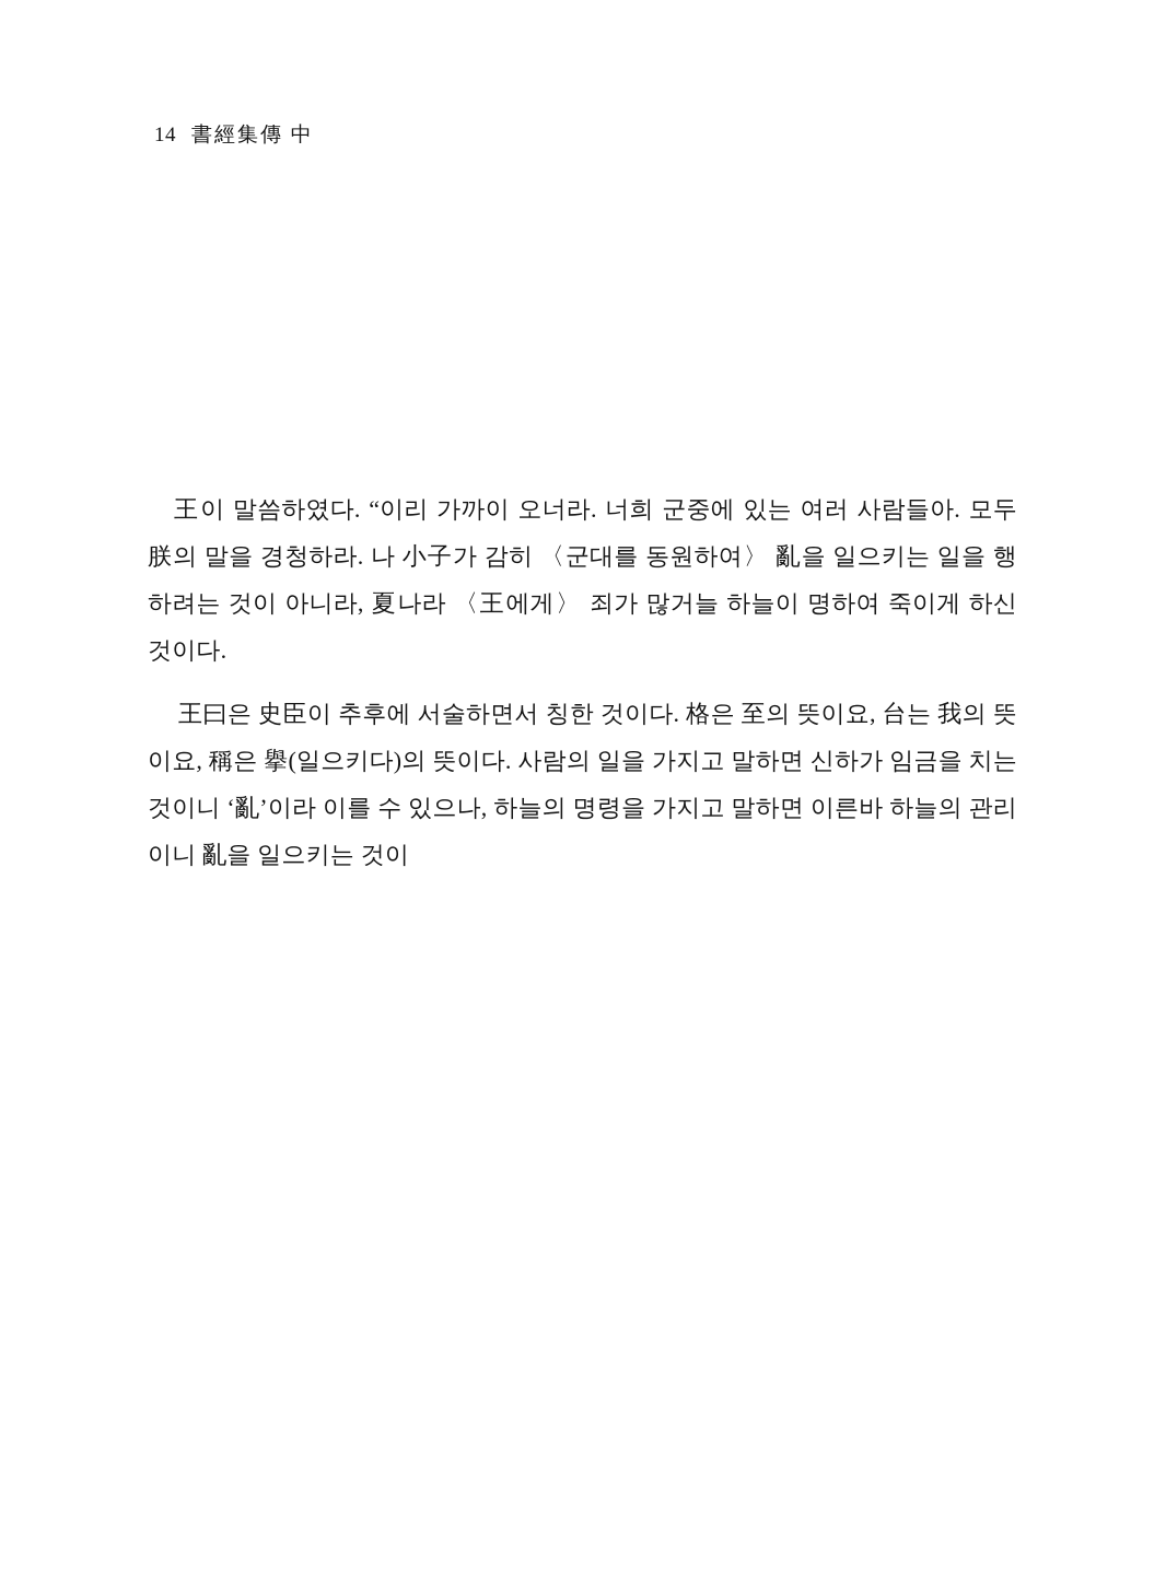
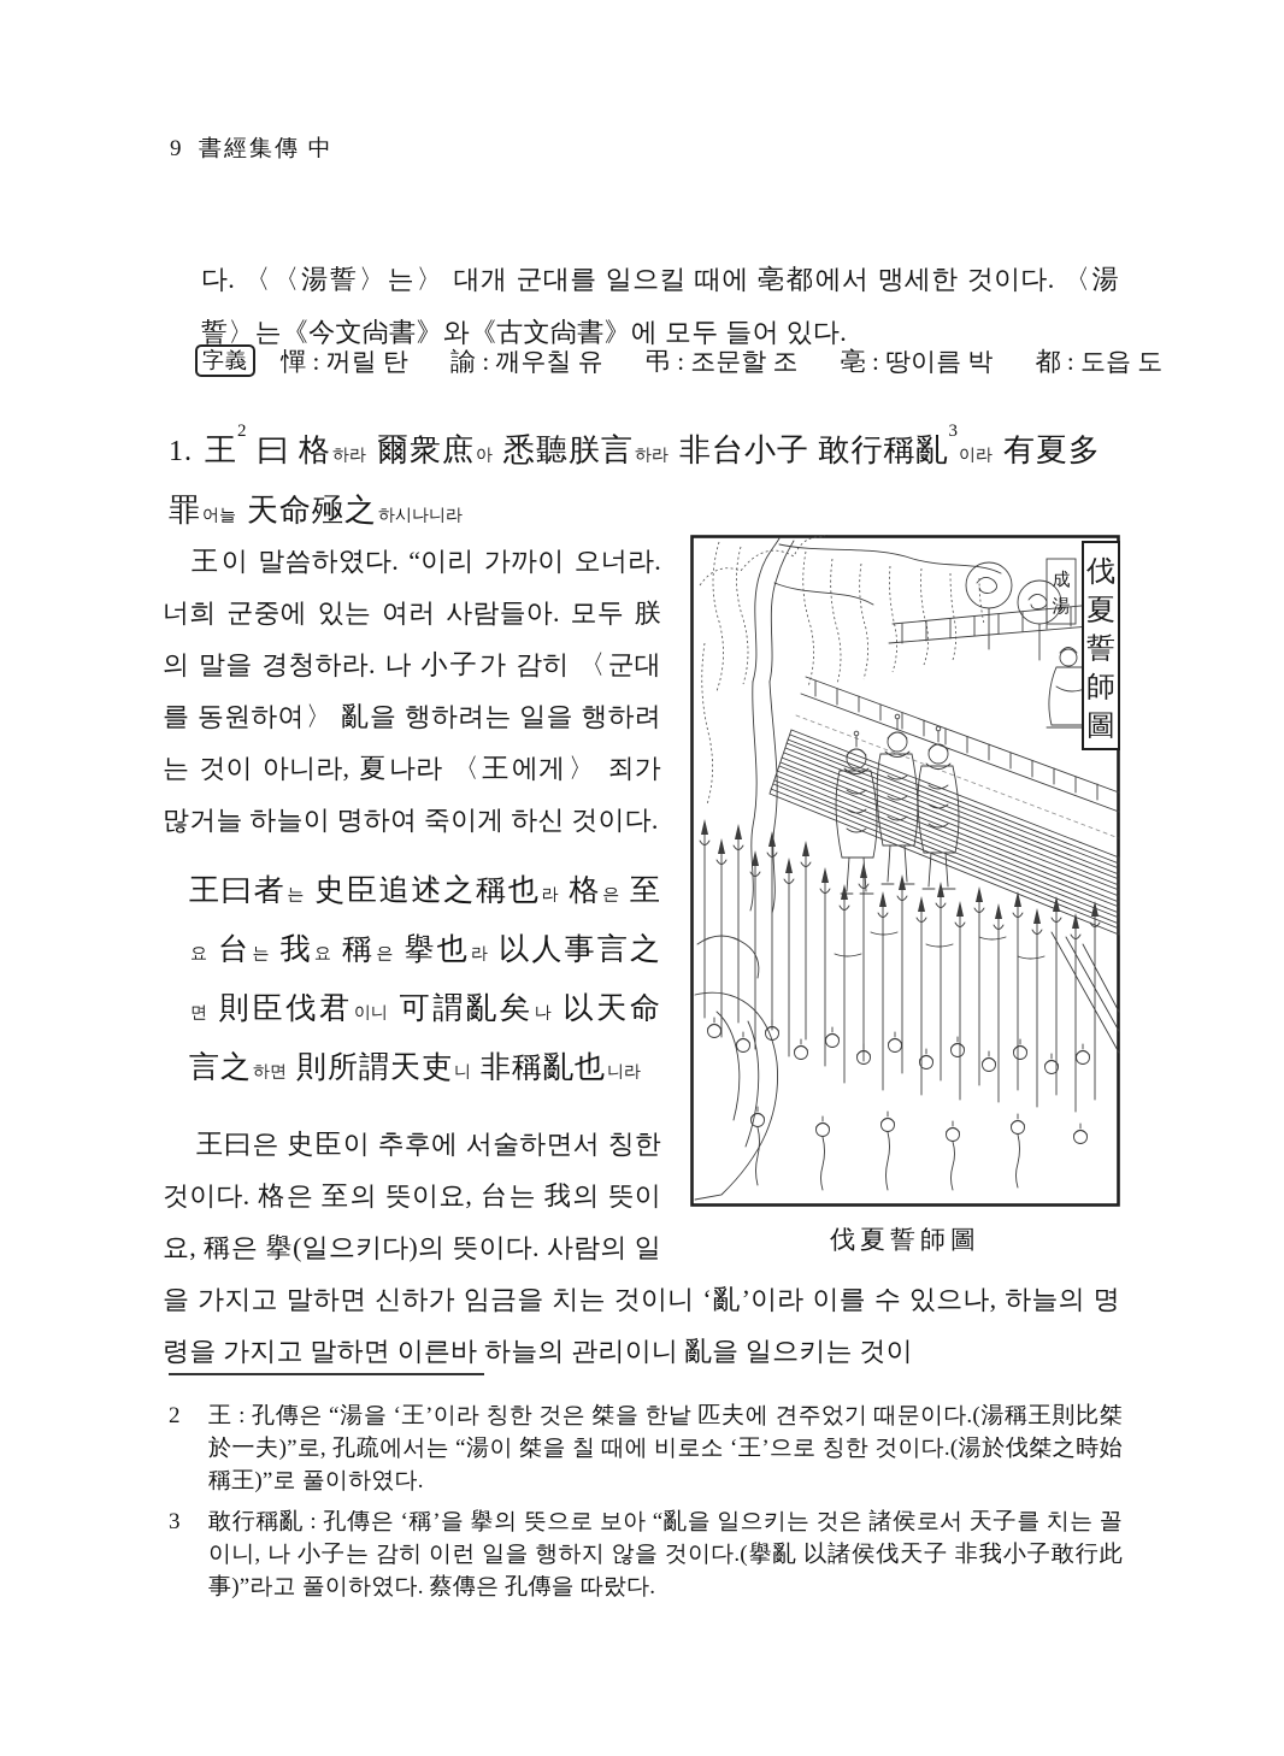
- 14 書經集傳 中
+ 9 書經集傳 中
+ 다. 〈〈湯誓〉는〉 대개 군대를 일으킬 때에 亳都에서 맹세한 것이다. 〈湯誓〉는《今文尙書》와《古文尙書》에 모두 들어 있다.
+ 字義 憚 : 꺼릴 탄 諭 : 깨우칠 유 弔 : 조문할 조 亳 : 땅이름 박 都 : 도읍 도
+ 1. 王2曰 格하라 爾衆庶아 悉聽朕言하라 非台小子 敢行稱亂3이라 有夏多罪어늘 天命殛之하시나니라
+ 成
+ 湯
+ 伐
+ 夏
+ 誓
+ 師
+ 圖
+ 伐夏誓師圖
- 王이 말씀하였다. “이리 가까이 오너라. 너희 군중에 있는 여러 사람들아. 모두 朕의 말을 경청하라. 나 小子가 감히 〈군대를 동원하여〉 亂을 일으키는 일을 행하려는 것이 아니라, 夏나라 〈王에게〉 죄가 많거늘 하늘이 명하여 죽이게 하신 것이다.
+ 王이 말씀하였다. “이리 가까이 오너라. 너희 군중에 있는 여러 사람들아. 모두 朕의 말을 경청하라. 나 小子가 감히 〈군대를 동원하여〉 亂을 행하려는 일을 행하려는 것이 아니라, 夏나라 〈王에게〉 죄가 많거늘 하늘이 명하여 죽이게 하신 것이다.
+ 王曰者는 史臣追述之稱也라 格은 至요 台는 我요 稱은 擧也라 以人事言之면 則臣伐君이니 可謂亂矣나 以天命言之하면 則所謂天吏니 非稱亂也니라
  王曰은 史臣이 추후에 서술하면서 칭한 것이다. 格은 至의 뜻이요, 台는 我의 뜻이요, 稱은 擧(일으키다)의 뜻이다. 사람의 일을 가지고 말하면 신하가 임금을 치는 것이니 ‘亂’이라 이를 수 있으나, 하늘의 명령을 가지고 말하면 이른바 하늘의 관리이니 亂을 일으키는 것이
+ 2
+ 王 : 孔傳은 “湯을 ‘王’이라 칭한 것은 桀을 한낱 匹夫에 견주었기 때문이다.(湯稱王則比桀於一夫)”로, 孔疏에서는 “湯이 桀을 칠 때에 비로소 ‘王’으로 칭한 것이다.(湯於伐桀之時始稱王)”로 풀이하였다.
+ 3
+ 敢行稱亂 : 孔傳은 ‘稱’을 擧의 뜻으로 보아 “亂을 일으키는 것은 諸侯로서 天子를 치는 꼴이니, 나 小子는 감히 이런 일을 행하지 않을 것이다.(擧亂 以諸侯伐天子 非我小子敢行此事)”라고 풀이하였다. 蔡傳은 孔傳을 따랐다.
